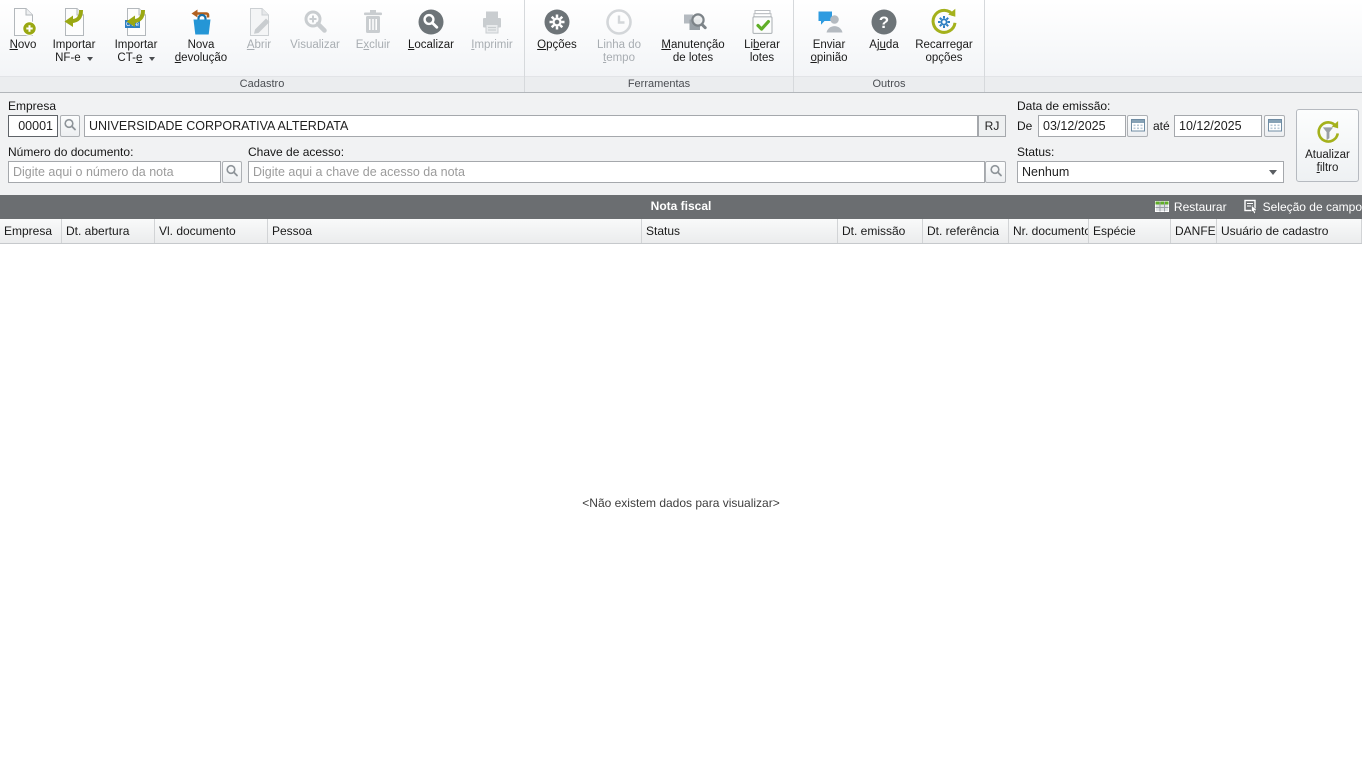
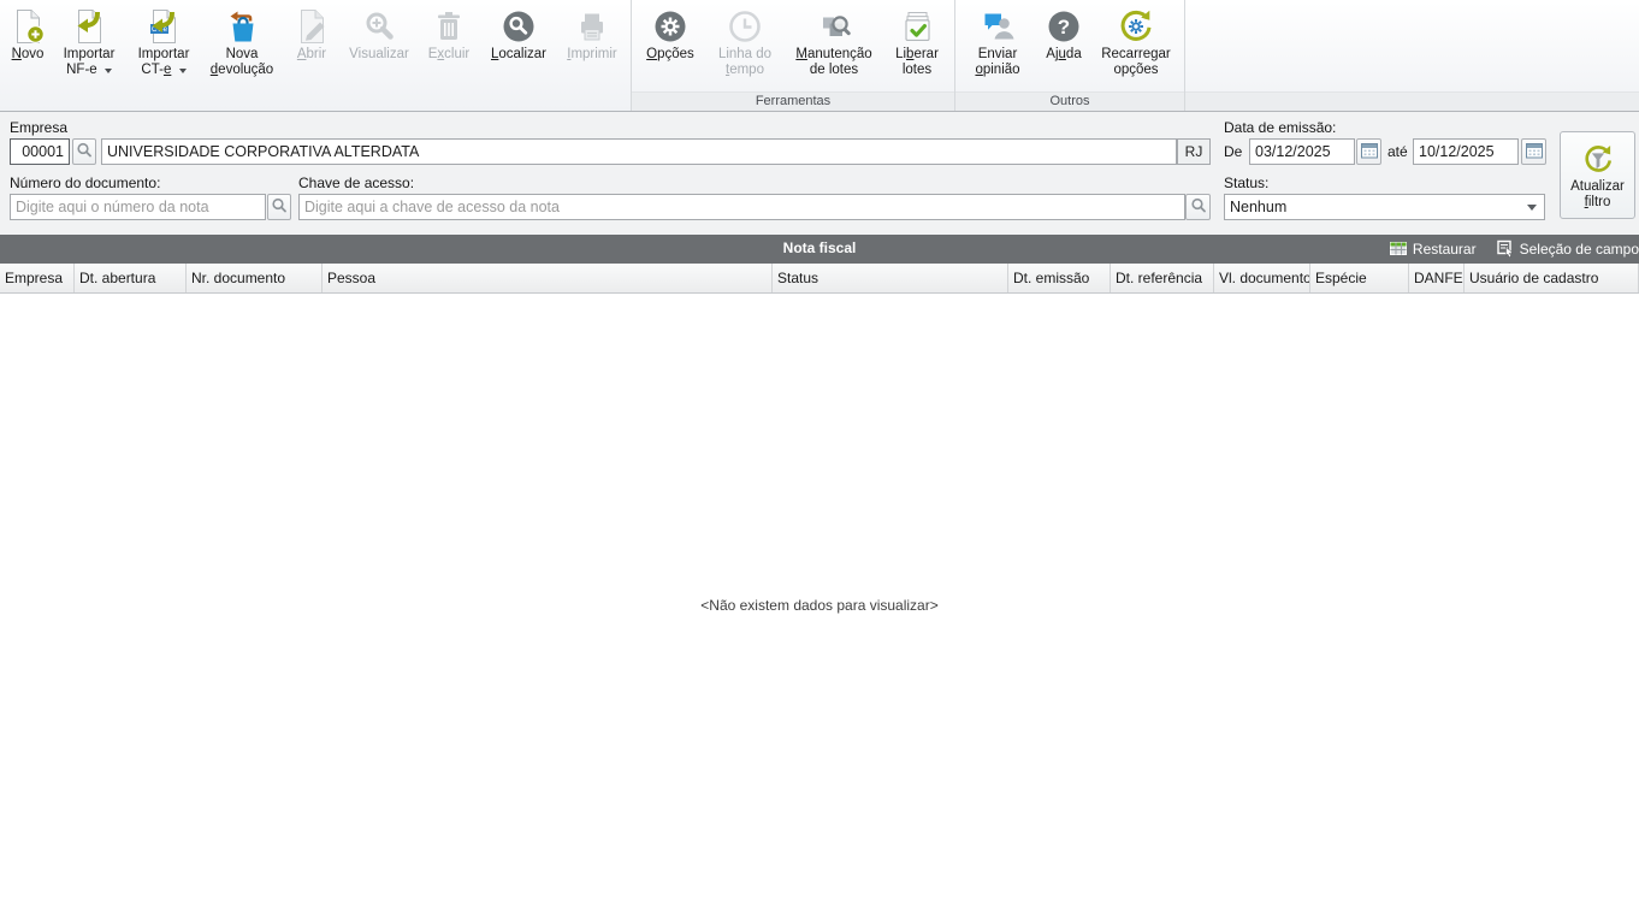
  Novo
  Importar
  NF-e
  Importar
  CT-e
  Nova
  devolução
  Abrir
  Visualizar
  Excluir
  Localizar
  Imprimir
- Cadastro
  Opções
  Linha do
  tempo
  Manutenção
  de lotes
  Liberar
  lotes
  Ferramentas
  Enviar
  opinião
  ?
  Ajuda
  Recarregar
  opções
  Outros
  Empresa
  00001
  UNIVERSIDADE CORPORATIVA ALTERDATA
  RJ
  Data de emissão:
  De
  03/12/2025
  até
  10/12/2025
  Número do documento:
  Digite aqui o número da nota
  Chave de acesso:
  Digite aqui a chave de acesso da nota
  Status:
  Nenhum
  Atualizar
  filtro
  Nota fiscal
  Restaurar
  Seleção de campo
  Empresa
  Dt. abertura
- Vl. documento
+ Nr. documento
  Pessoa
  Status
  Dt. emissão
  Dt. referência
- Nr. documento
+ Vl. documento
  Espécie
  DANFE
  Usuário de cadastro
  <Não existem dados para visualizar>
